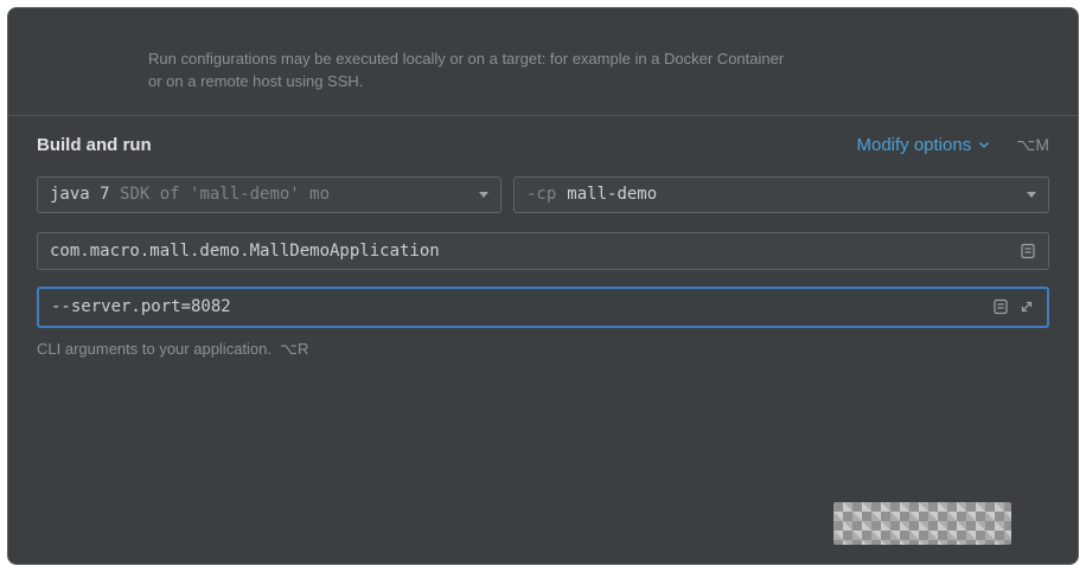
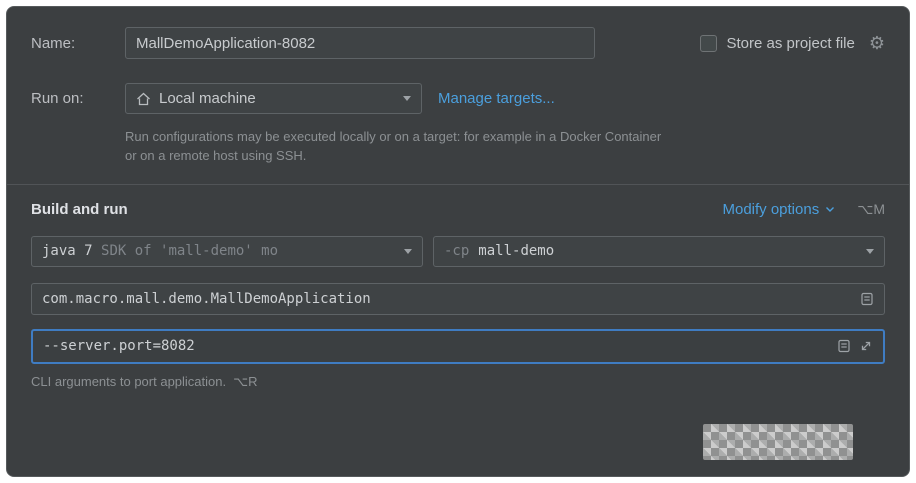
+ Name:
+ MallDemoApplication-8082
+ Store as project file
+ ⚙
+ Run on:
+ Local machine
+ Manage targets...
  Run configurations may be executed locally or on a target: for example in a Docker Container or on a remote host using SSH.
  Build and run
  Modify options
  ⌥M
  java 7 SDK of 'mall-demo' mo
  -cp
  mall-demo
  com.macro.mall.demo.MallDemoApplication
  --server.port=8082
- CLI arguments to your application.
+ CLI arguments to port application.
  ⌥R
